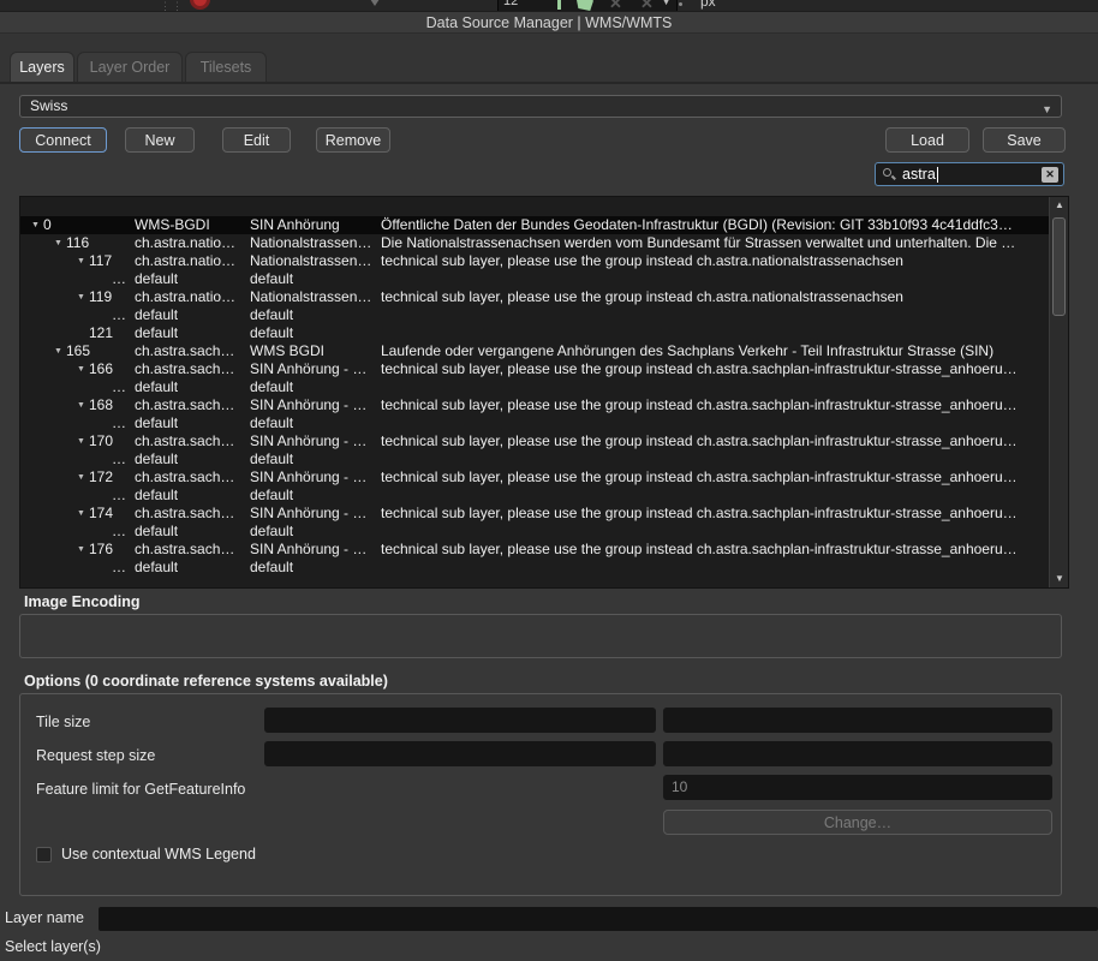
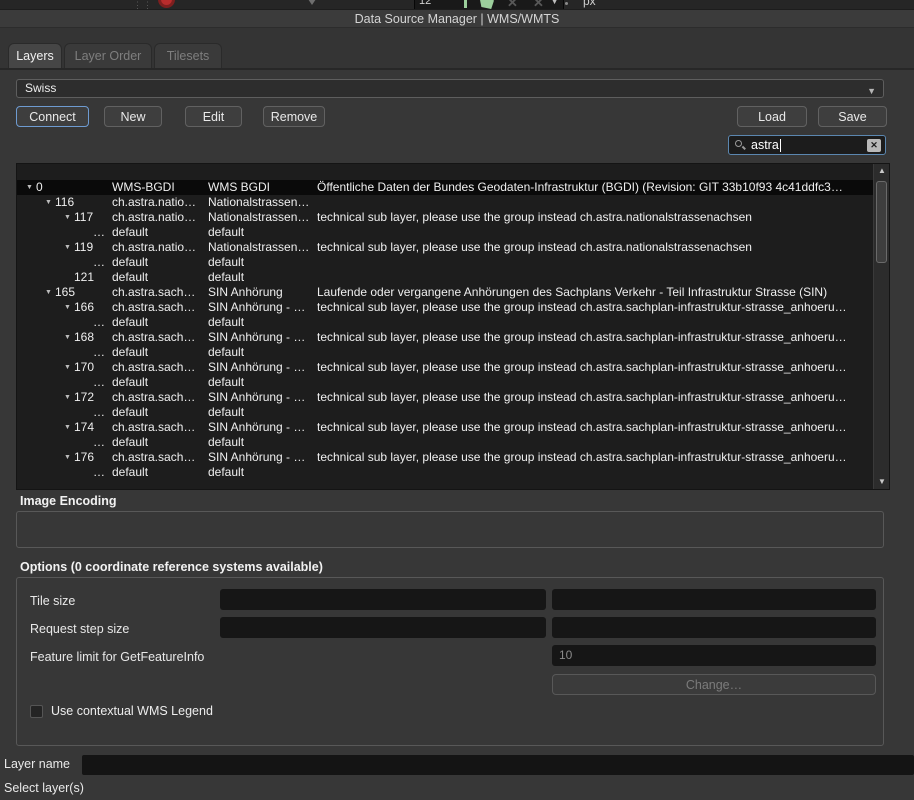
  ⋮⋮
  12
  ▼
  px
  ✕
  ✕
  Data Source Manager | WMS/WMTS
  Layers
  Layer Order
  Tilesets
  Swiss
  ▼
  Connect
  New
  Edit
  Remove
  Load
  Save
  astra
  ✕
  0
  WMS-BGDI
- SIN Anhörung
+ WMS BGDI
  Öffentliche Daten der Bundes Geodaten-Infrastruktur (BGDI) (Revision: GIT 33b10f93 4c41ddfc3…
  116
  ch.astra.natio…
  Nationalstrassen…
- Die Nationalstrassenachsen werden vom Bundesamt für Strassen verwaltet und unterhalten. Die …
  117
  ch.astra.natio…
  Nationalstrassen…
  technical sub layer, please use the group instead ch.astra.nationalstrassenachsen
  …
  default
  default
  119
  ch.astra.natio…
  Nationalstrassen…
  technical sub layer, please use the group instead ch.astra.nationalstrassenachsen
  …
  default
  default
  121
  default
  default
  165
  ch.astra.sach…
- WMS BGDI
+ SIN Anhörung
  Laufende oder vergangene Anhörungen des Sachplans Verkehr - Teil Infrastruktur Strasse (SIN)
  166
  ch.astra.sach…
  SIN Anhörung - …
  technical sub layer, please use the group instead ch.astra.sachplan-infrastruktur-strasse_anhoeru…
  …
  default
  default
  168
  ch.astra.sach…
  SIN Anhörung - …
  technical sub layer, please use the group instead ch.astra.sachplan-infrastruktur-strasse_anhoeru…
  …
  default
  default
  170
  ch.astra.sach…
  SIN Anhörung - …
  technical sub layer, please use the group instead ch.astra.sachplan-infrastruktur-strasse_anhoeru…
  …
  default
  default
  172
  ch.astra.sach…
  SIN Anhörung - …
  technical sub layer, please use the group instead ch.astra.sachplan-infrastruktur-strasse_anhoeru…
  …
  default
  default
  174
  ch.astra.sach…
  SIN Anhörung - …
  technical sub layer, please use the group instead ch.astra.sachplan-infrastruktur-strasse_anhoeru…
  …
  default
  default
  176
  ch.astra.sach…
  SIN Anhörung - …
  technical sub layer, please use the group instead ch.astra.sachplan-infrastruktur-strasse_anhoeru…
  …
  default
  default
  ▲
  ▼
  Image Encoding
  Options (0 coordinate reference systems available)
  Tile size
  Request step size
  Feature limit for GetFeatureInfo
  10
  Change…
  Use contextual WMS Legend
  Layer name
  Select layer(s)
